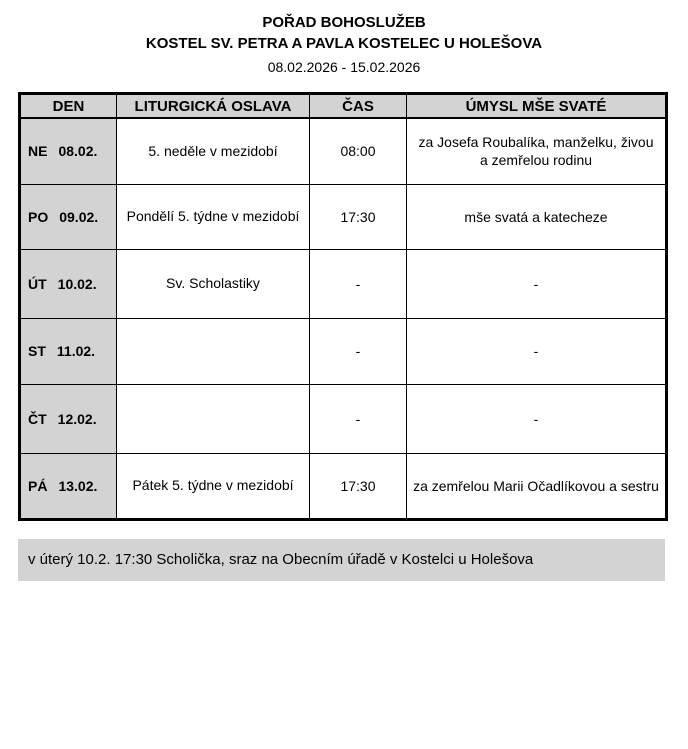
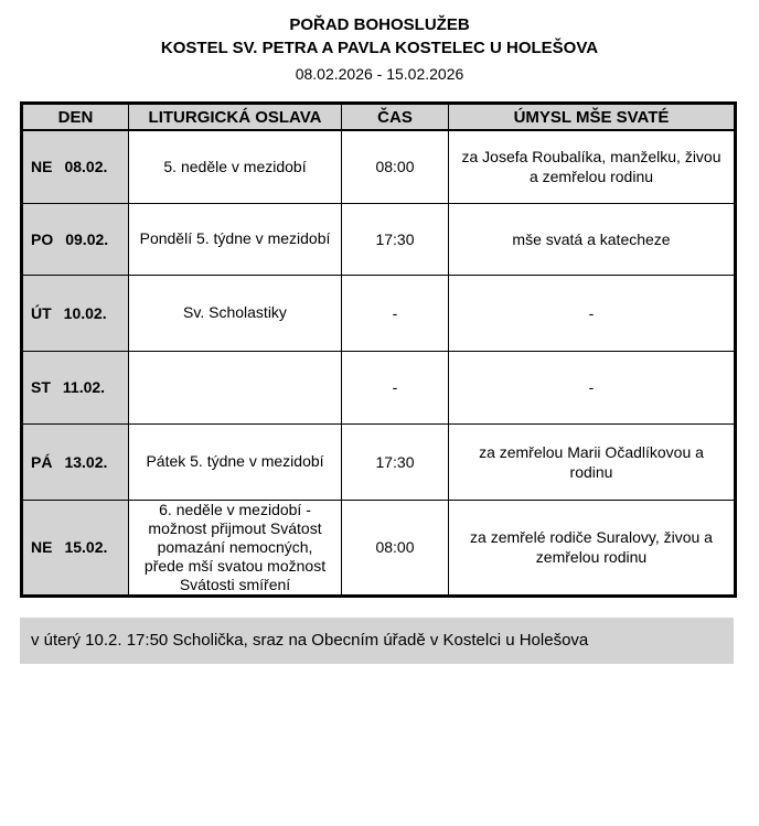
  POŘAD BOHOSLUŽEB
  KOSTEL SV. PETRA A PAVLA KOSTELEC U HOLEŠOVA
  08.02.2026 - 15.02.2026
  DEN	LITURGICKÁ OSLAVA	ČAS	ÚMYSL MŠE SVATÉ
  NE 08.02.	5. neděle v mezidobí	08:00	za Josefa Roubalíka, manželku, živou a zemřelou rodinu
  PO 09.02.	Pondělí 5. týdne v mezidobí	17:30	mše svatá a katecheze
  ÚT 10.02.	Sv. Scholastiky	-	-
  ST 11.02.		-	-
- ČT 12.02.		-	-
- PÁ 13.02.	Pátek 5. týdne v mezidobí	17:30	za zemřelou Marii Očadlíkovou a sestru
+ PÁ 13.02.	Pátek 5. týdne v mezidobí	17:30	za zemřelou Marii Očadlíkovou a rodinu
+ NE 15.02.	6. neděle v mezidobí - možnost přijmout Svátost pomazání nemocných, přede mší svatou možnost Svátosti smíření	08:00	za zemřelé rodiče Suralovy, živou a zemřelou rodinu
- v úterý 10.2. 17:30 Scholička, sraz na Obecním úřadě v Kostelci u Holešova
+ v úterý 10.2. 17:50 Scholička, sraz na Obecním úřadě v Kostelci u Holešova
